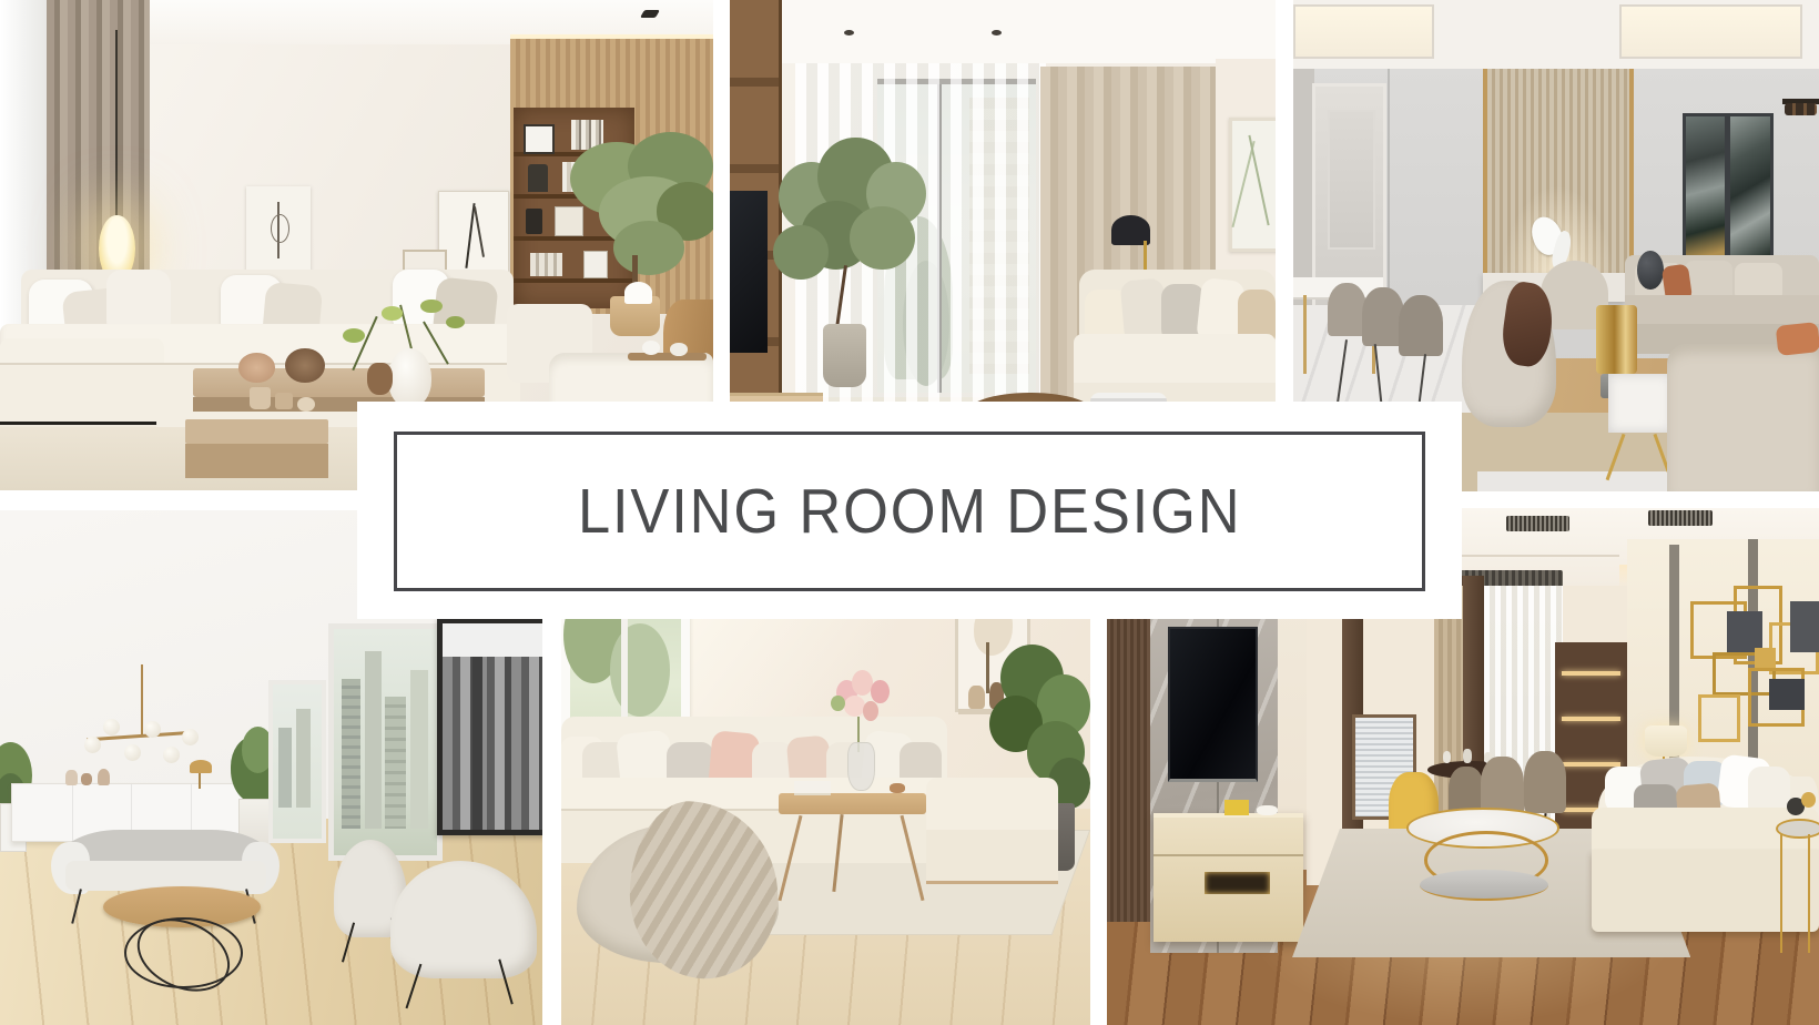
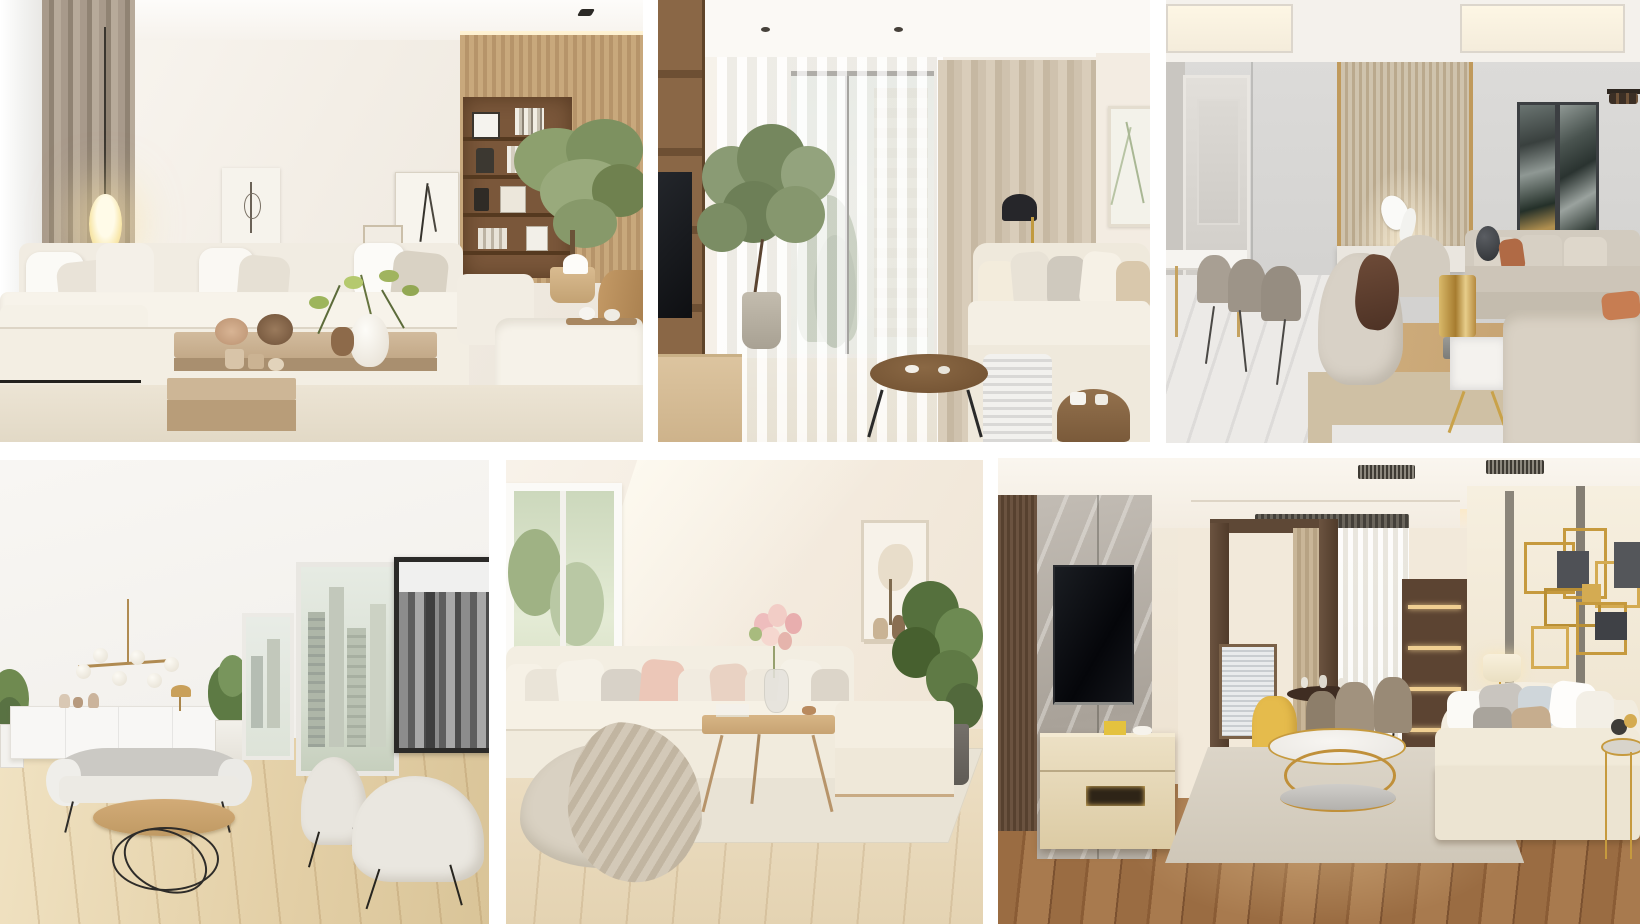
- LIVING ROOM DESIGN
